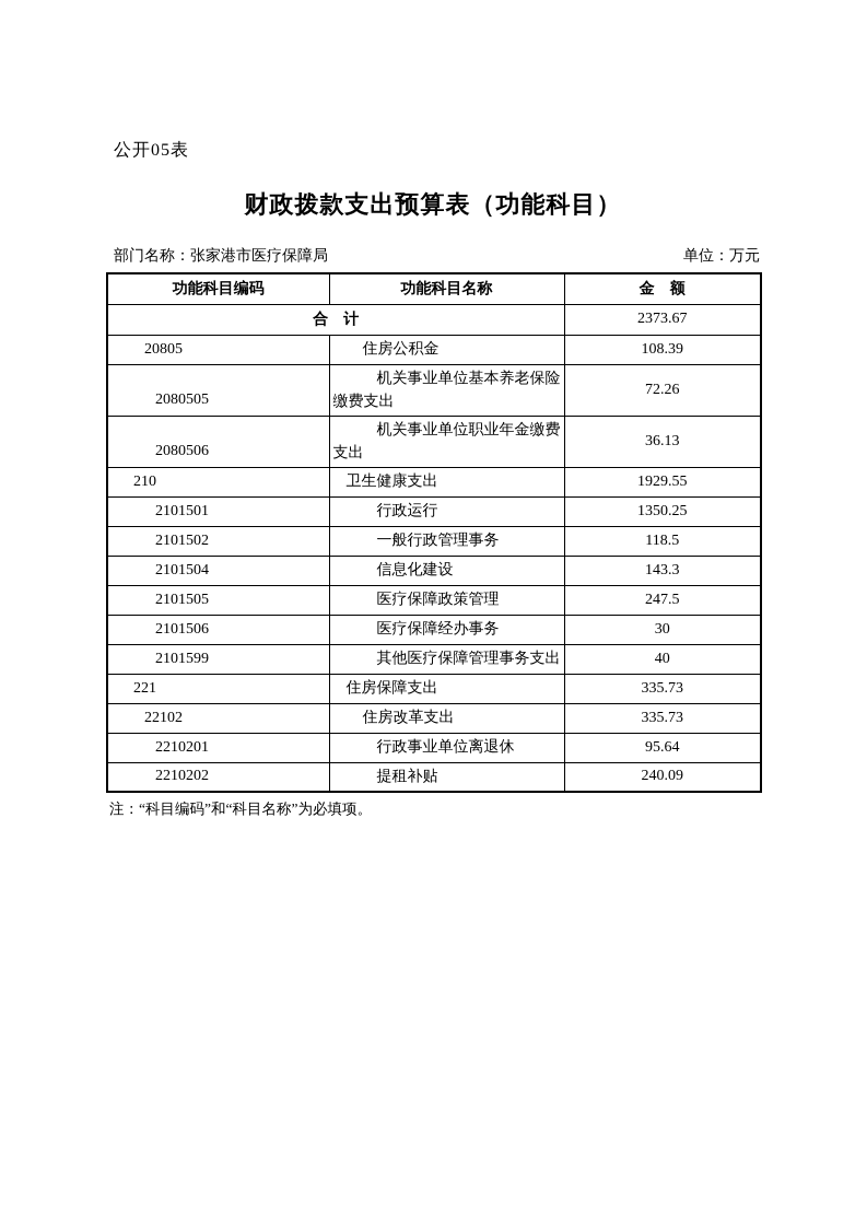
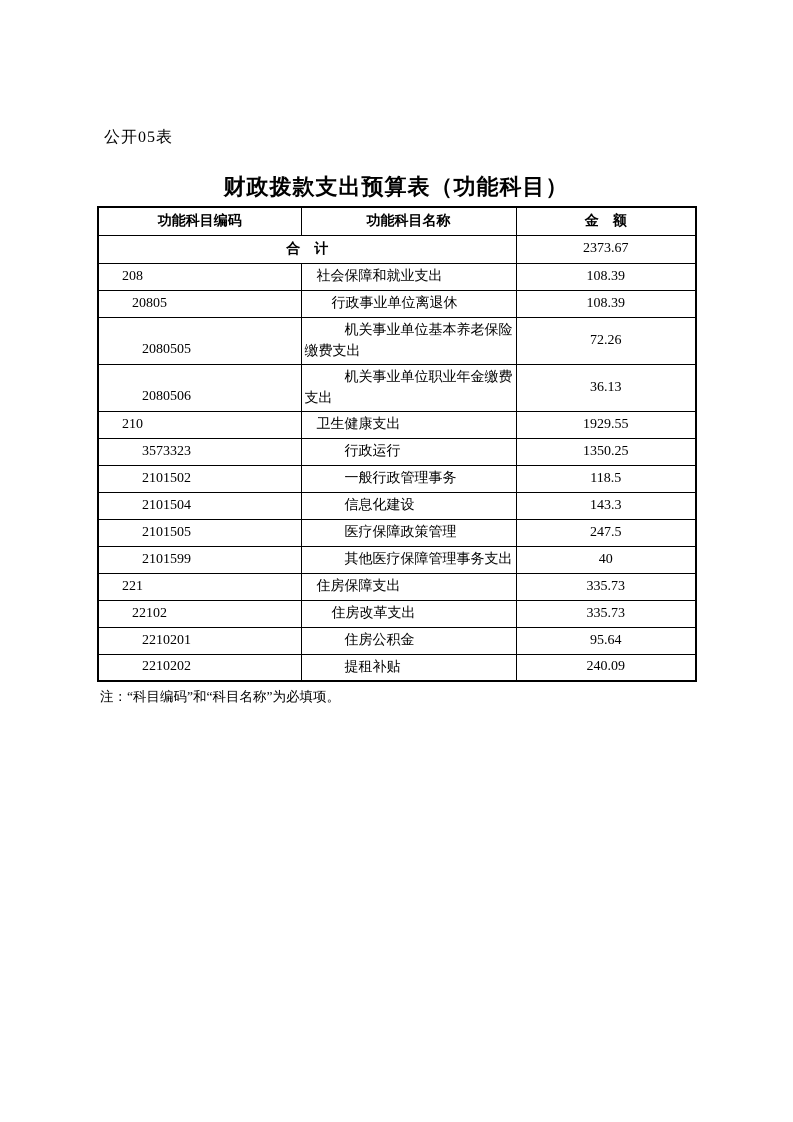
  公开05表
  财政拨款支出预算表（功能科目）
- 部门名称：张家港市医疗保障局
- 单位：万元
  功能科目编码	功能科目名称	金 额
  合 计	2373.67
+ 208	社会保障和就业支出	108.39
- 20805	住房公积金	108.39
+ 20805	行政事业单位离退休	108.39
  2080505	机关事业单位基本养老保险缴费支出	72.26
  2080506	机关事业单位职业年金缴费支出	36.13
  210	卫生健康支出	1929.55
- 2101501	行政运行	1350.25
+ 3573323	行政运行	1350.25
  2101502	一般行政管理事务	118.5
  2101504	信息化建设	143.3
  2101505	医疗保障政策管理	247.5
- 2101506	医疗保障经办事务	30
  2101599	其他医疗保障管理事务支出	40
  221	住房保障支出	335.73
  22102	住房改革支出	335.73
- 2210201	行政事业单位离退休	95.64
+ 2210201	住房公积金	95.64
  2210202	提租补贴	240.09
  注：“科目编码”和“科目名称”为必填项。
